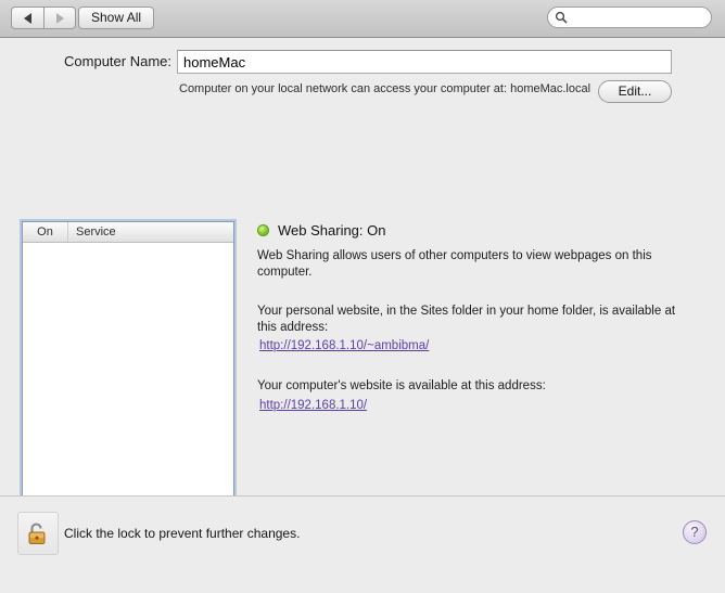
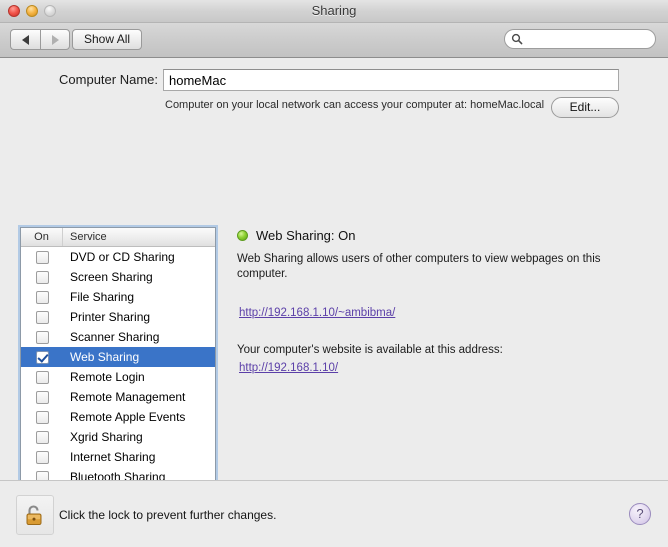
+ Sharing
  Show All
  Computer Name:
  homeMac
  Computer on your local network can access your computer at: homeMac.local
  Edit...
  On
  Service
+ DVD or CD Sharing
+ Screen Sharing
+ File Sharing
+ Printer Sharing
+ Scanner Sharing
+ Web Sharing
+ Remote Login
+ Remote Management
+ Remote Apple Events
+ Xgrid Sharing
+ Internet Sharing
+ Bluetooth Sharing
  Web Sharing: On
  Web Sharing allows users of other computers to view webpages on this computer.
- Your personal website, in the Sites folder in your home folder, is available at this address:
  http://192.168.1.10/~ambibma/
  Your computer's website is available at this address:
  http://192.168.1.10/
  Click the lock to prevent further changes.
  ?
